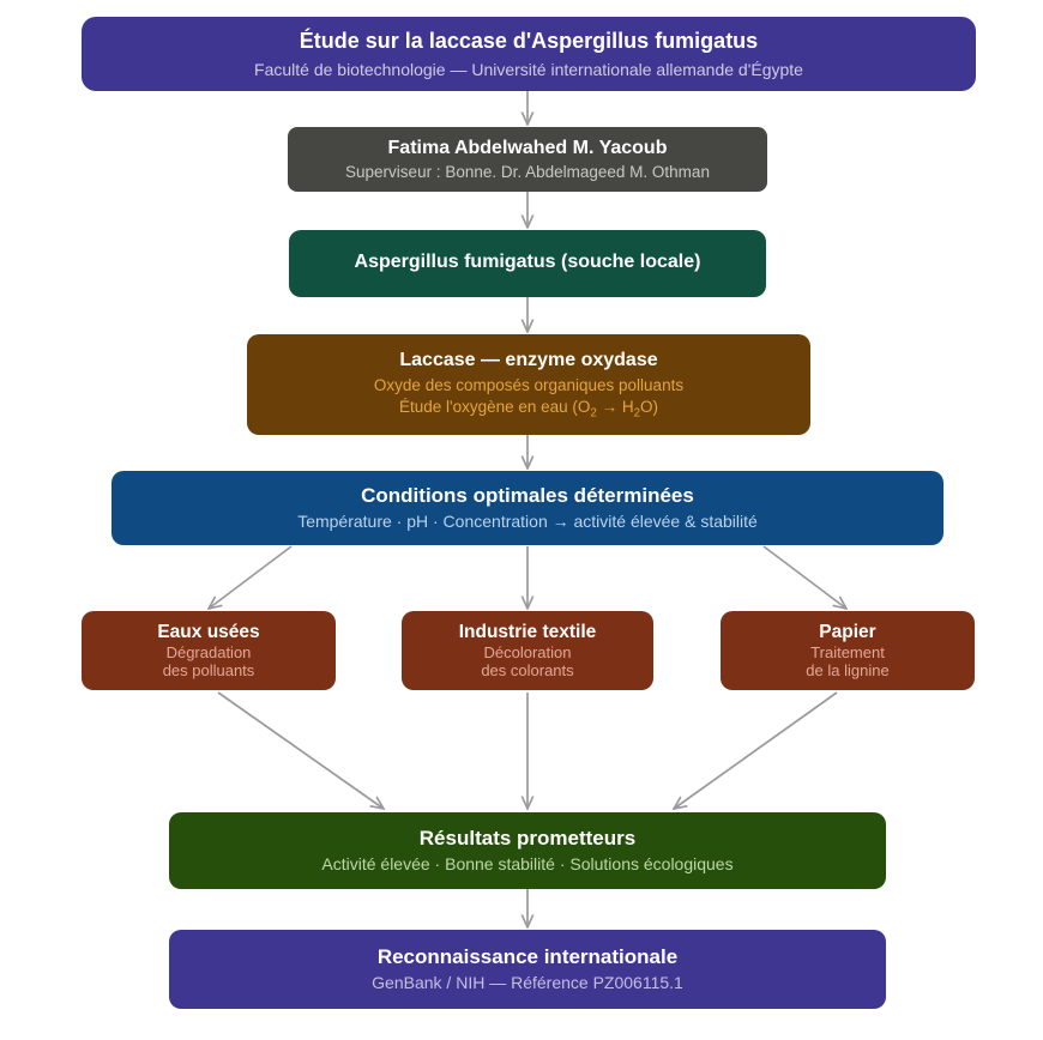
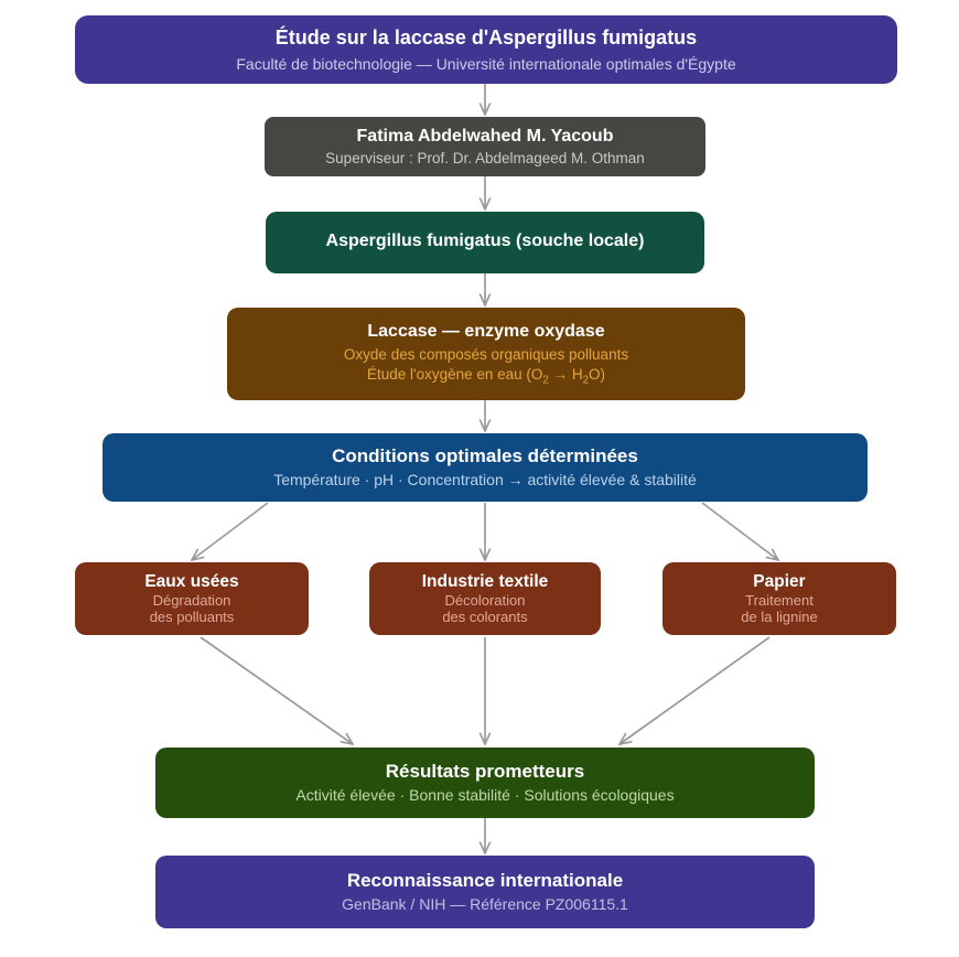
  Étude sur la laccase d'Aspergillus fumigatus
- Faculté de biotechnologie — Université internationale allemande d'Égypte
+ Faculté de biotechnologie — Université internationale optimales d'Égypte
  Fatima Abdelwahed M. Yacoub
- Superviseur : Bonne. Dr. Abdelmageed M. Othman
+ Superviseur : Prof. Dr. Abdelmageed M. Othman
  Aspergillus fumigatus (souche locale)
  Laccase — enzyme oxydase
  Oxyde des composés organiques polluants
  Étude l'oxygène en eau (O2 → H2O)
  Conditions optimales déterminées
  Température · pH · Concentration → activité élevée & stabilité
  Eaux usées
  Dégradation
  des polluants
  Industrie textile
  Décoloration
  des colorants
  Papier
  Traitement
  de la lignine
  Résultats prometteurs
  Activité élevée · Bonne stabilité · Solutions écologiques
  Reconnaissance internationale
  GenBank / NIH — Référence PZ006115.1
